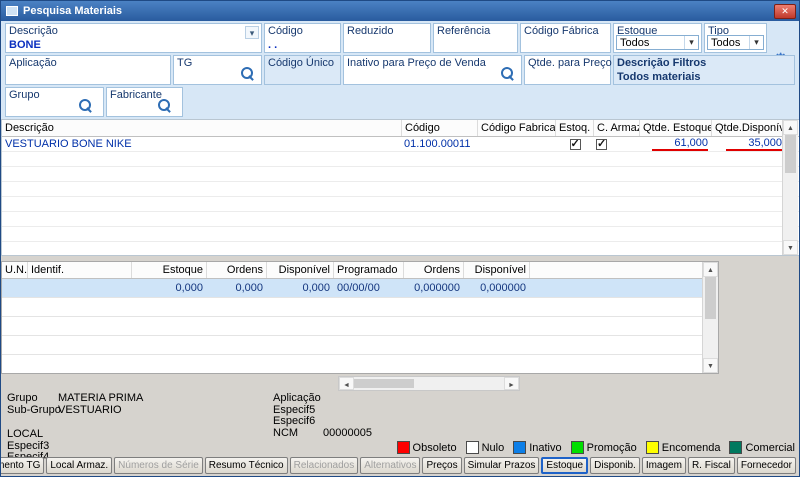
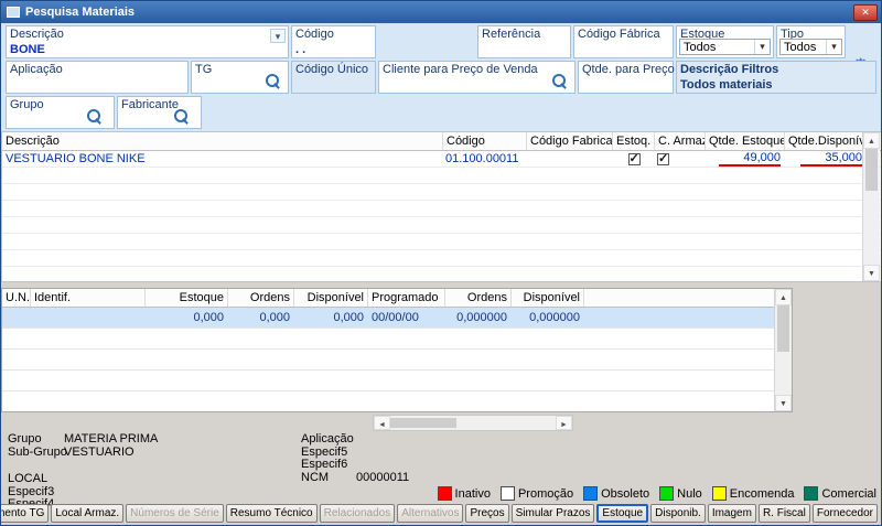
  Pesquisa Materiais
  Descrição
  BONE
  Código
  . .
- Reduzido
  Referência
  Código Fábrica
  Estoque
  Todos
  Tipo
  Todos
  Aplicação
  TG
  Código Único
- Inativo para Preço de Venda
+ Cliente para Preço de Venda
  Qtde. para Preço
  Descrição Filtros
  Todos materiais
  Grupo
  Fabricante
  Descrição
  Código
  Código Fabrica
  Estoq.
  C. Armaz
  Qtde. Estoque
  Qtde.Disponí
  VESTUARIO BONE NIKE
  01.100.00011
- 61,000
+ 49,000
  35,000
  U.N.
  Identif.
  Estoque
  Ordens
  Disponível
  Programado
  Ordens
  Disponível
  0,000
  0,000
  0,000
  00/00/00
  0,000000
  0,000000
  Grupo
  MATERIA PRIMA
  Sub-Grupo
  VESTUARIO
  LOCAL
  Especif3
  Aplicação
  Especif5
  Especif6
  NCM
- 00000005
+ 00000011
- Obsoleto
+ Inativo
- Nulo
+ Promoção
- Inativo
+ Obsoleto
- Promoção
+ Nulo
  Encomenda
  Comercial
  mento TG
  Local Armaz.
  Números de Série
  Resumo Técnico
  Relacionados
  Alternativos
  Preços
  Simular Prazos
  Estoque
  Disponib.
  Imagem
  R. Fiscal
  Fornecedor
